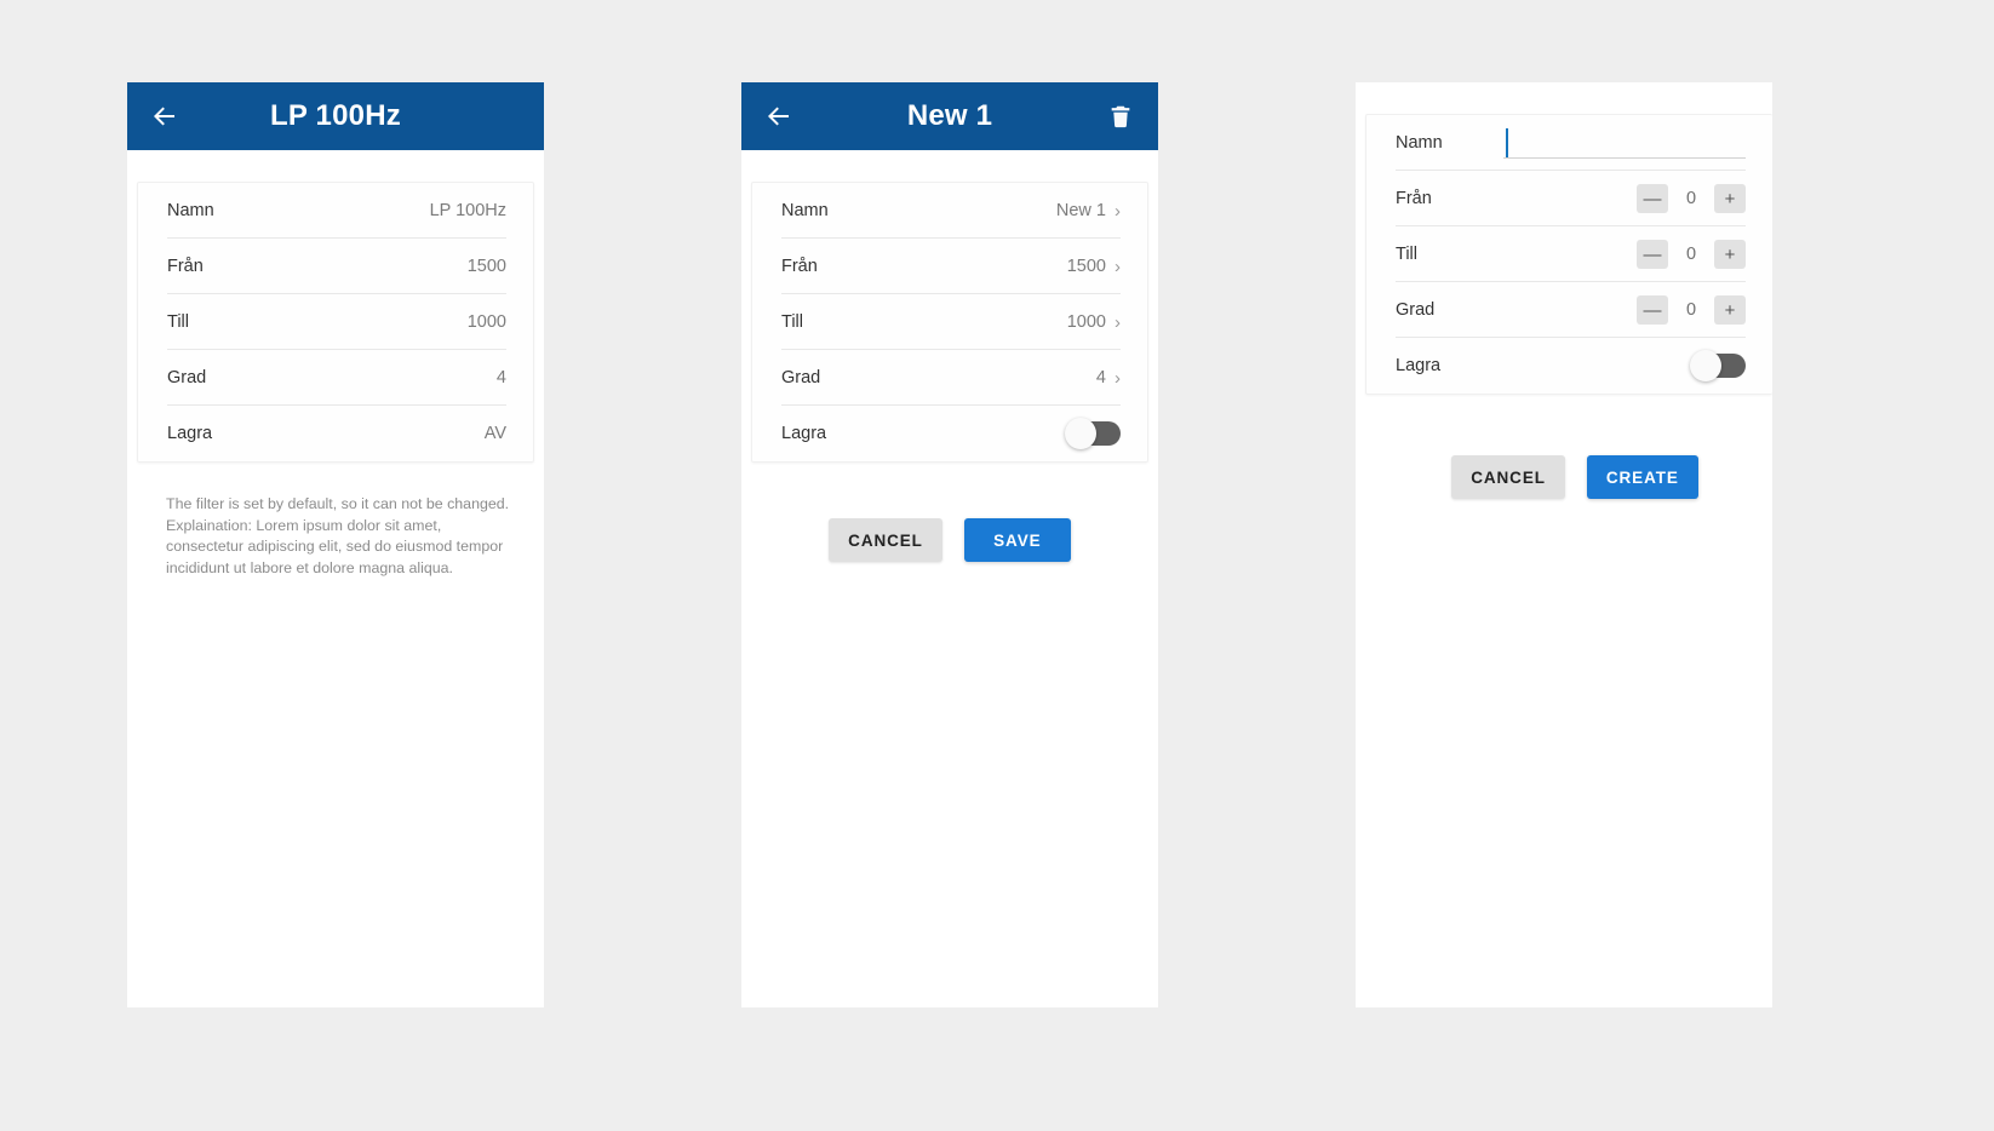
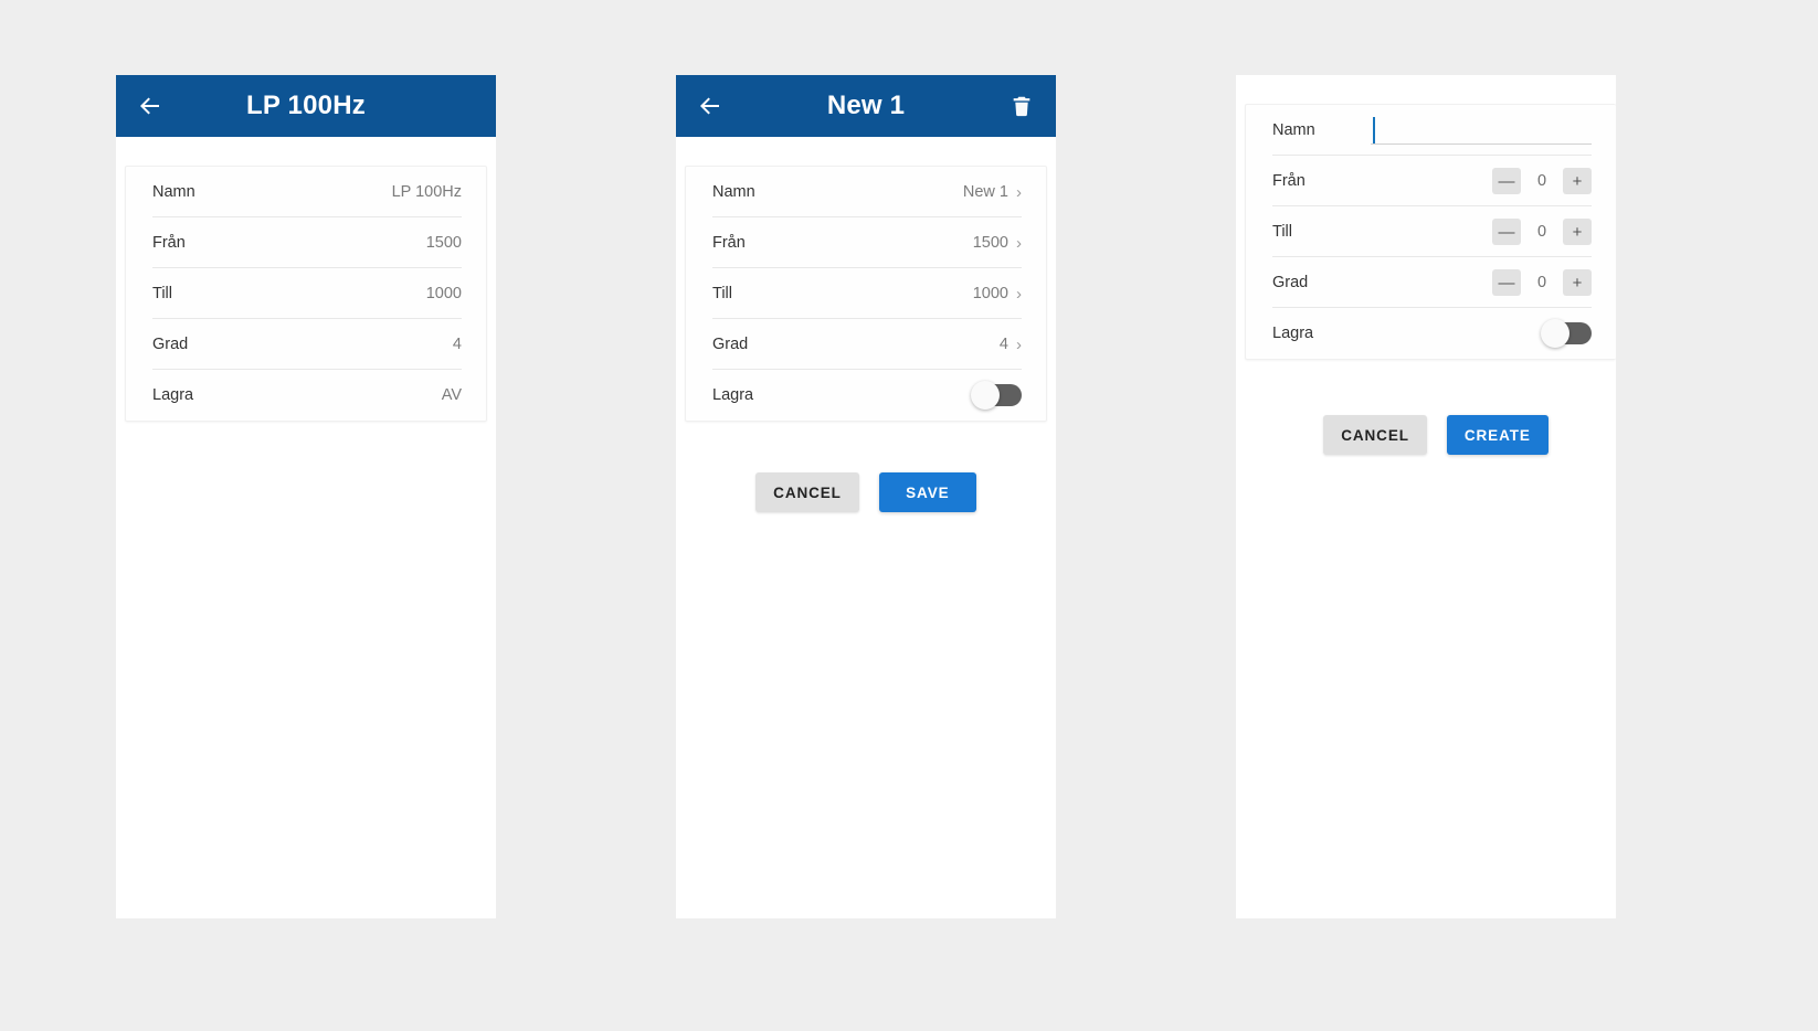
  LP 100Hz
  Namn
  LP 100Hz
  Från
  1500
  Till
  1000
  Grad
  4
  Lagra
  AV
- The filter is set by default, so it can not be changed.
- Explaination: Lorem ipsum dolor sit amet,
- consectetur adipiscing elit, sed do eiusmod tempor
- incididunt ut labore et dolore magna aliqua.
  New 1
  Namn
  New 1
  ›
  Från
  1500
  ›
  Till
  1000
  ›
  Grad
  4
  ›
  Lagra
  CANCEL
  SAVE
  Namn
  Från
  —
  0
  +
  Till
  —
  0
  +
  Grad
  —
  0
  +
  Lagra
  CANCEL
  CREATE
